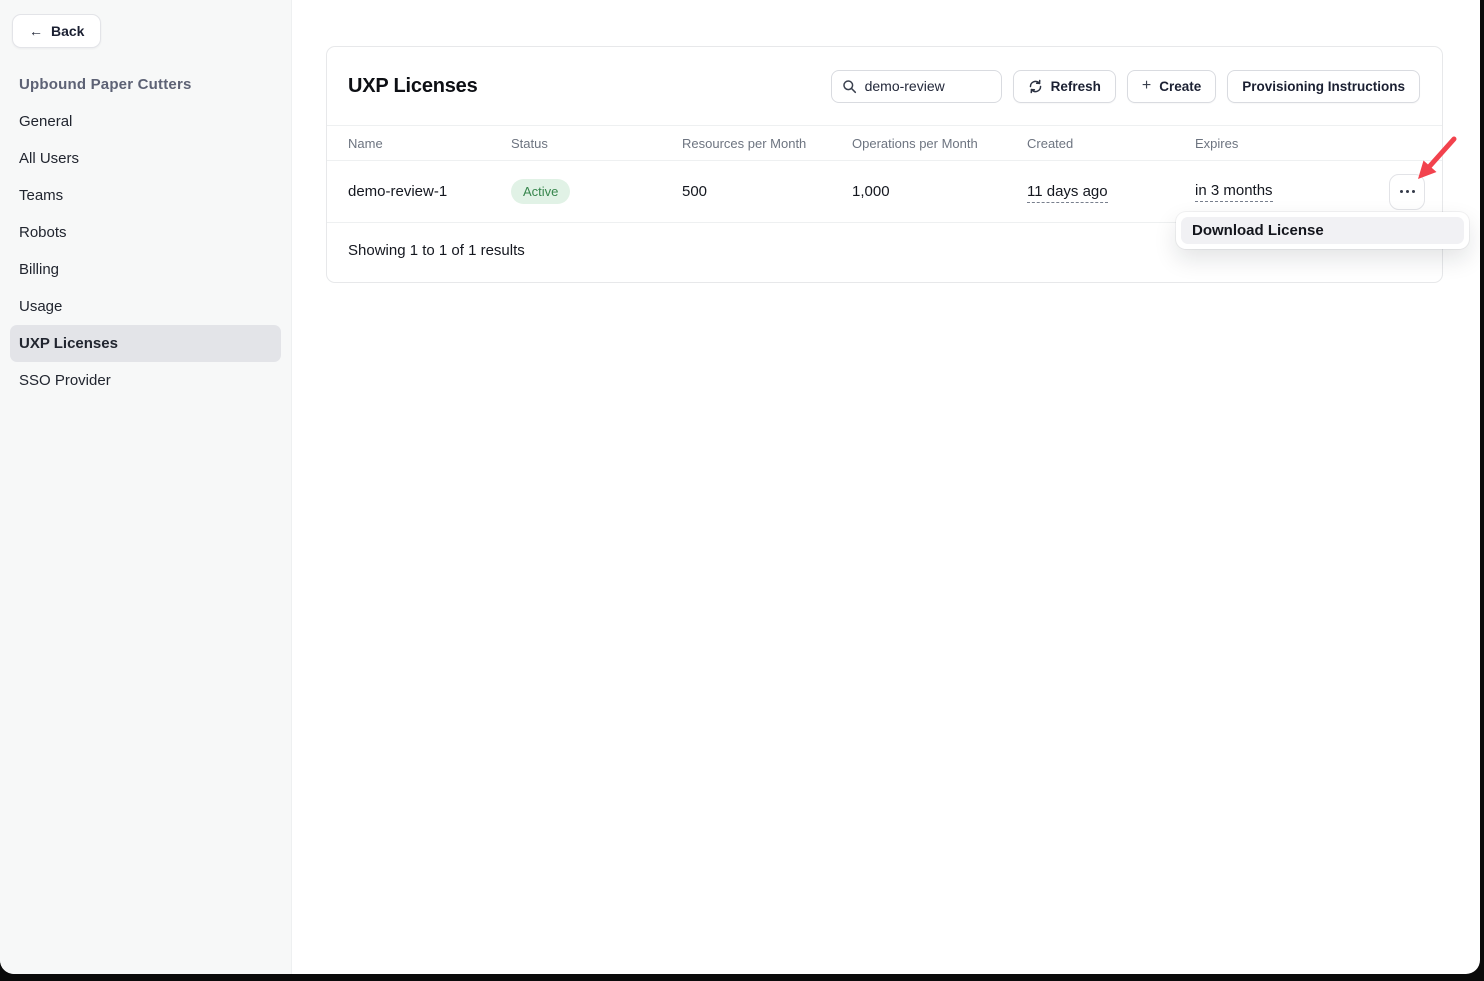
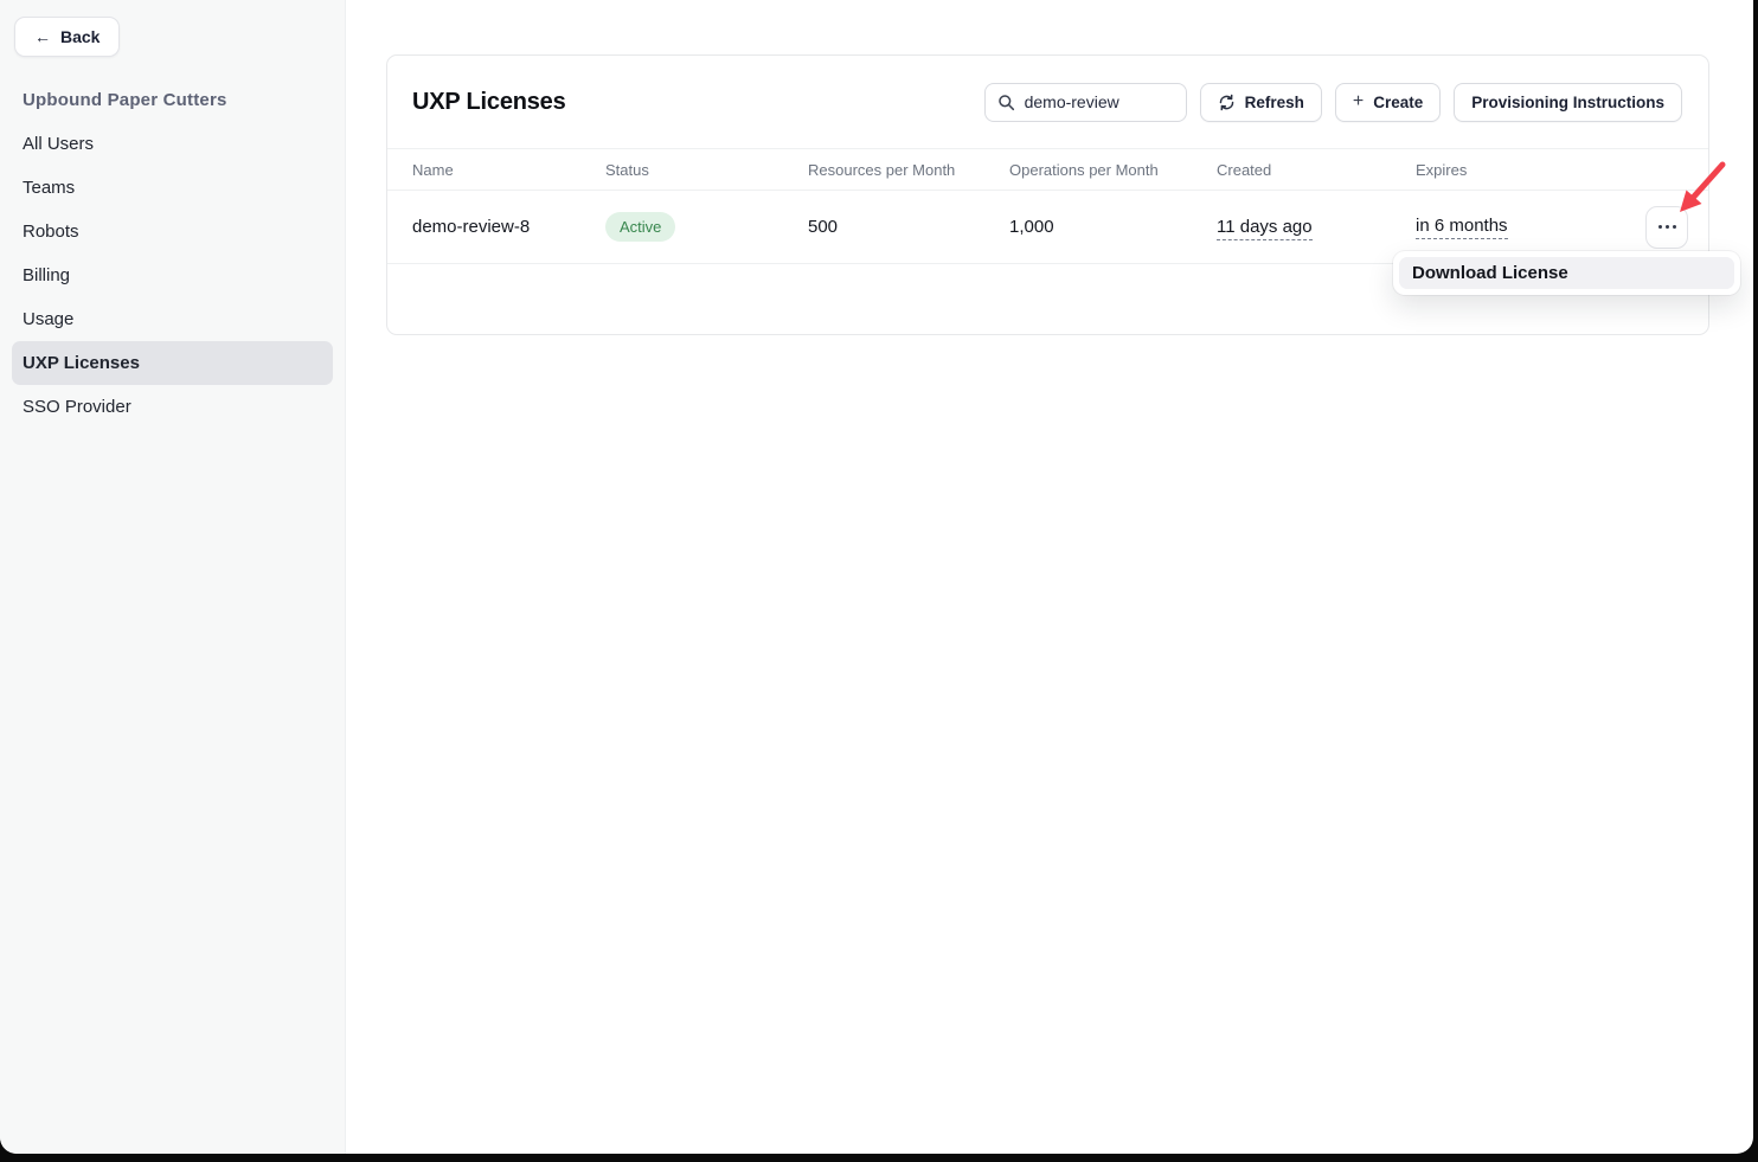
  ←
  Back
  Upbound Paper Cutters
- General
  All Users
  Teams
  Robots
  Billing
  Usage
  UXP Licenses
  SSO Provider
  UXP Licenses
  demo-review
  Refresh
  +
  Create
  Provisioning Instructions
  Name
  Status
  Resources per Month
  Operations per Month
  Created
  Expires
- demo-review-1
+ demo-review-8
  Active
  500
  1,000
  11 days ago
- in 3 months
+ in 6 months
- Showing 1 to 1 of 1 results
  Download License
